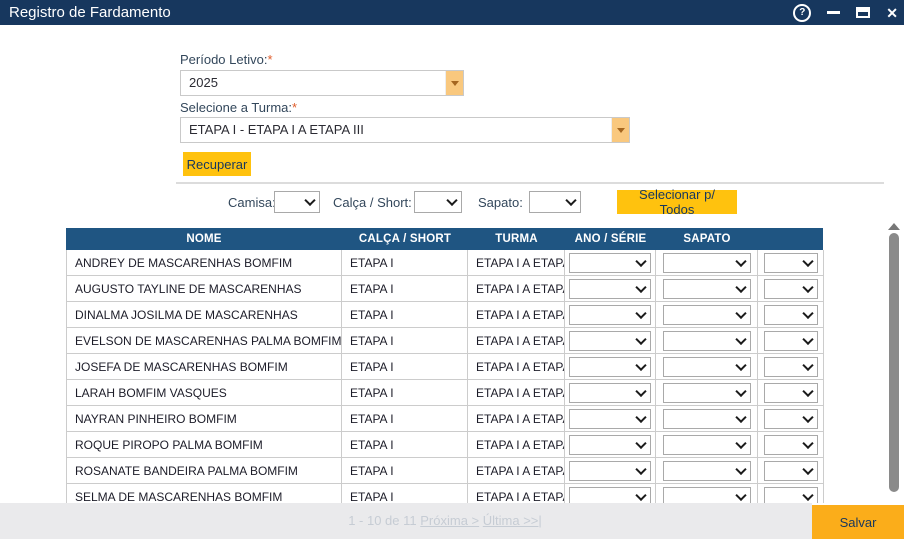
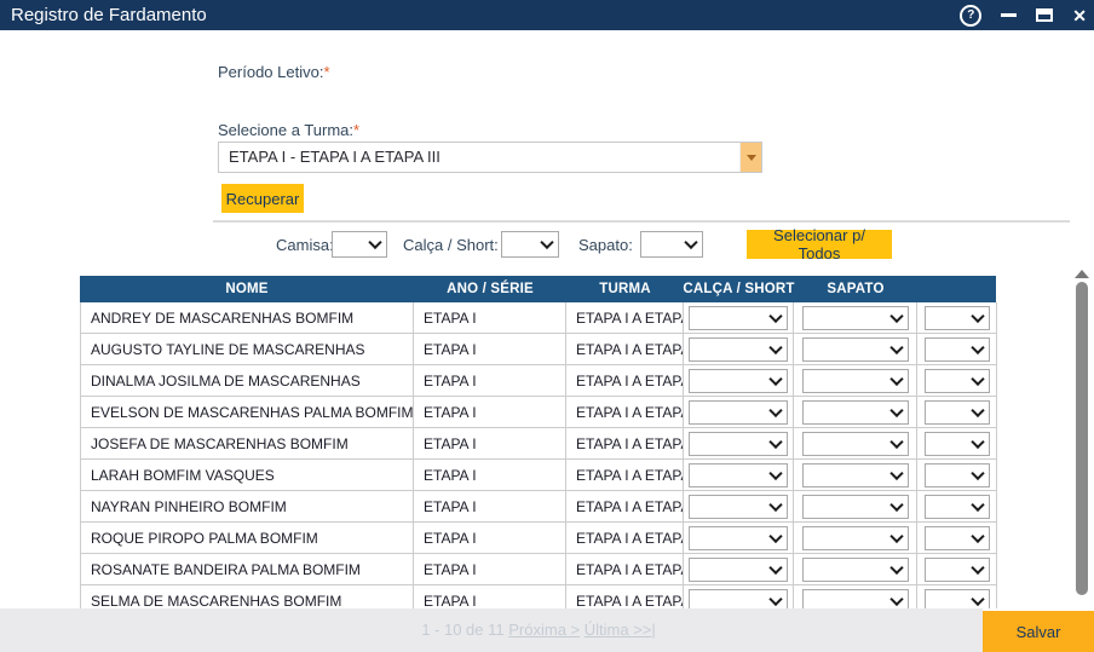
  Registro de Fardamento
  ?
  ✕
  Período Letivo:*
- 2025
  Selecione a Turma:*
  ETAPA I - ETAPA I A ETAPA III
  Recuperar
  Camisa
  Calça / Short:
  Sapato:
  Selecionar p/ Todos
  NOME
- CALÇA / SHORT
+ ANO / SÉRIE
  TURMA
- ANO / SÉRIE
+ CALÇA / SHORT
  SAPATO
  ANDREY DE MASCARENHAS BOMFIM
  ETAPA I
  ETAPA I A ETAP
  AUGUSTO TAYLINE DE MASCARENHAS
  ETAPA I
  ETAPA I A ETAP
  DINALMA JOSILMA DE MASCARENHAS
  ETAPA I
  ETAPA I A ETAP
  EVELSON DE MASCARENHAS PALMA BOMFIM
  ETAPA I
  ETAPA I A ETAP
  JOSEFA DE MASCARENHAS BOMFIM
  ETAPA I
  ETAPA I A ETAP
  LARAH BOMFIM VASQUES
  ETAPA I
  ETAPA I A ETAP
  NAYRAN PINHEIRO BOMFIM
  ETAPA I
  ETAPA I A ETAP
  ROQUE PIROPO PALMA BOMFIM
  ETAPA I
  ETAPA I A ETAP
  ROSANATE BANDEIRA PALMA BOMFIM
  ETAPA I
  ETAPA I A ETAP
  SELMA DE MASCARENHAS BOMFIM
  ETAPA I
  ETAPA I A ETAP
  1 - 10 de 11 Próxima > Última >>|
  Salvar
